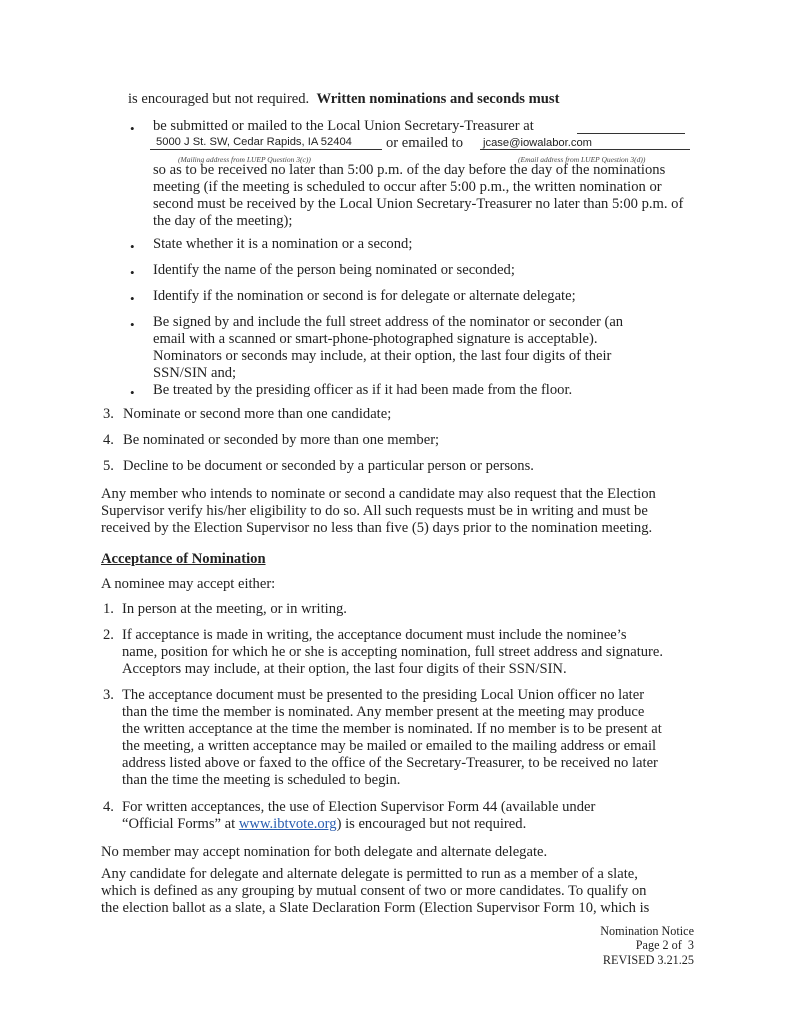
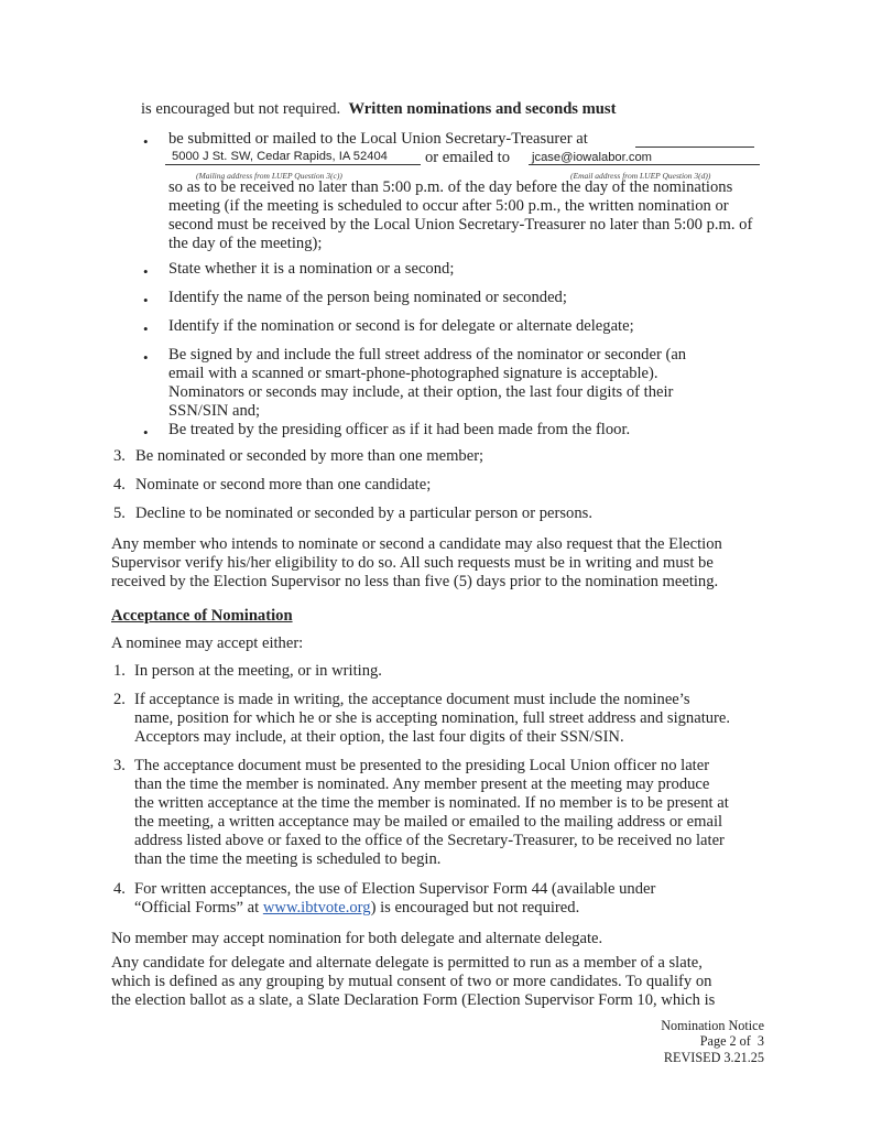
  is encouraged but not required. Written nominations and seconds must
  •
  be submitted or mailed to the Local Union Secretary-Treasurer at
  5000 J St. SW, Cedar Rapids, IA 52404
  or emailed to
  jcase@iowalabor.com
  (Mailing address from LUEP Question 3(c))
  (Email address from LUEP Question 3(d))
  so as to be received no later than 5:00 p.m. of the day before the day of the nominations
  meeting (if the meeting is scheduled to occur after 5:00 p.m., the written nomination or
  second must be received by the Local Union Secretary-Treasurer no later than 5:00 p.m. of
  the day of the meeting);
  •
  State whether it is a nomination or a second;
  •
  Identify the name of the person being nominated or seconded;
  •
  Identify if the nomination or second is for delegate or alternate delegate;
  •
  Be signed by and include the full street address of the nominator or seconder (an
  email with a scanned or smart-phone-photographed signature is acceptable).
  Nominators or seconds may include, at their option, the last four digits of their
  SSN/SIN and;
  •
  Be treated by the presiding officer as if it had been made from the floor.
  3.
- Nominate or second more than one candidate;
+ Be nominated or seconded by more than one member;
  4.
- Be nominated or seconded by more than one member;
+ Nominate or second more than one candidate;
  5.
- Decline to be document or seconded by a particular person or persons.
+ Decline to be nominated or seconded by a particular person or persons.
  Any member who intends to nominate or second a candidate may also request that the Election
  Supervisor verify his/her eligibility to do so. All such requests must be in writing and must be
  received by the Election Supervisor no less than five (5) days prior to the nomination meeting.
  Acceptance of Nomination
  A nominee may accept either:
  1.
  In person at the meeting, or in writing.
  2.
  If acceptance is made in writing, the acceptance document must include the nominee’s
  name, position for which he or she is accepting nomination, full street address and signature.
  Acceptors may include, at their option, the last four digits of their SSN/SIN.
  3.
  The acceptance document must be presented to the presiding Local Union officer no later
  than the time the member is nominated. Any member present at the meeting may produce
  the written acceptance at the time the member is nominated. If no member is to be present at
  the meeting, a written acceptance may be mailed or emailed to the mailing address or email
  address listed above or faxed to the office of the Secretary-Treasurer, to be received no later
  than the time the meeting is scheduled to begin.
  4.
  For written acceptances, the use of Election Supervisor Form 44 (available under
  “Official Forms” at www.ibtvote.org) is encouraged but not required.
  No member may accept nomination for both delegate and alternate delegate.
  Any candidate for delegate and alternate delegate is permitted to run as a member of a slate,
  which is defined as any grouping by mutual consent of two or more candidates. To qualify on
  the election ballot as a slate, a Slate Declaration Form (Election Supervisor Form 10, which is
  Nomination Notice
  Page 2 of 3
  REVISED 3.21.25
